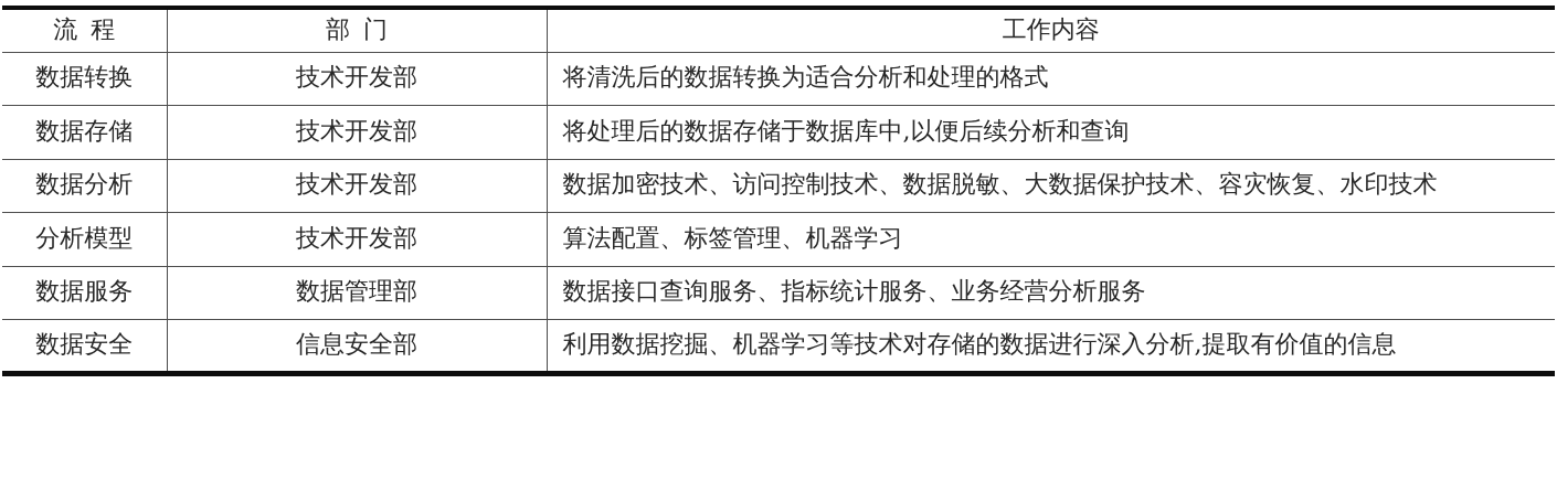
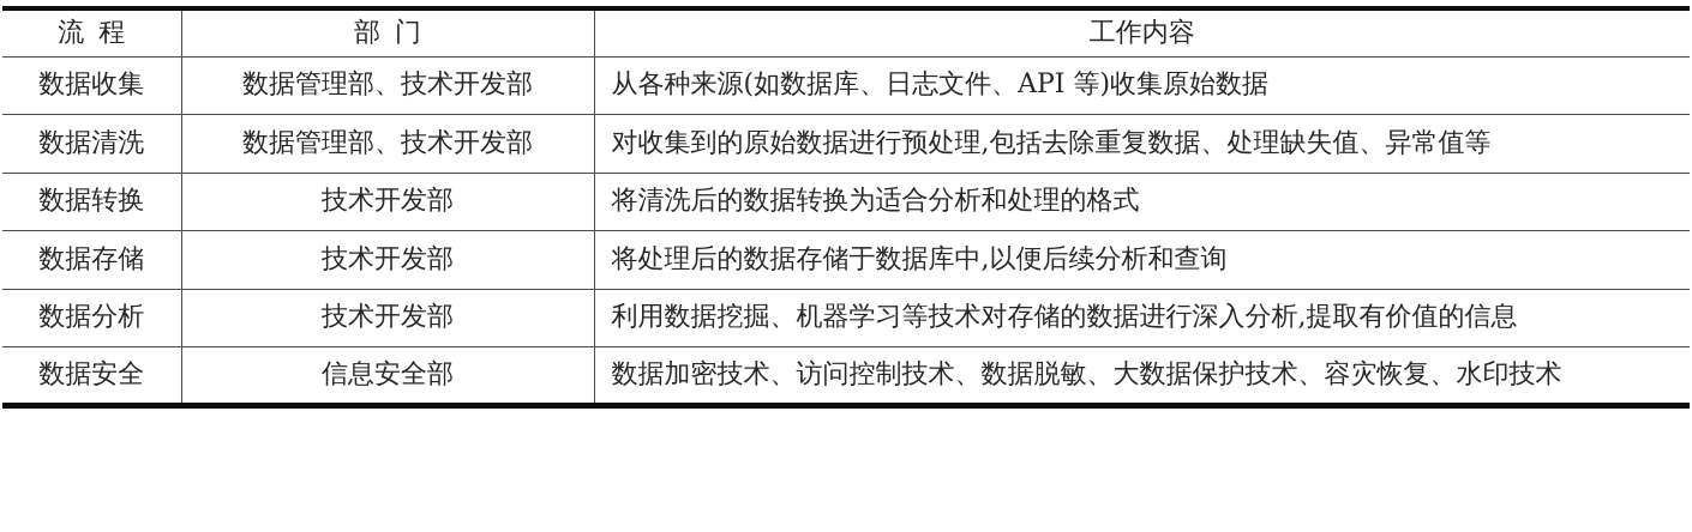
  流程	部门	工作内容
+ 数据收集	数据管理部、技术开发部	从各种来源(如数据库、日志文件、API 等)收集原始数据
+ 数据清洗	数据管理部、技术开发部	对收集到的原始数据进行预处理,包括去除重复数据、处理缺失值、异常值等
  数据转换	技术开发部	将清洗后的数据转换为适合分析和处理的格式
  数据存储	技术开发部	将处理后的数据存储于数据库中,以便后续分析和查询
- 数据分析	技术开发部	数据加密技术、访问控制技术、数据脱敏、大数据保护技术、容灾恢复、水印技术
+ 数据分析	技术开发部	利用数据挖掘、机器学习等技术对存储的数据进行深入分析,提取有价值的信息
- 分析模型	技术开发部	算法配置、标签管理、机器学习
- 数据服务	数据管理部	数据接口查询服务、指标统计服务、业务经营分析服务
- 数据安全	信息安全部	利用数据挖掘、机器学习等技术对存储的数据进行深入分析,提取有价值的信息
+ 数据安全	信息安全部	数据加密技术、访问控制技术、数据脱敏、大数据保护技术、容灾恢复、水印技术
